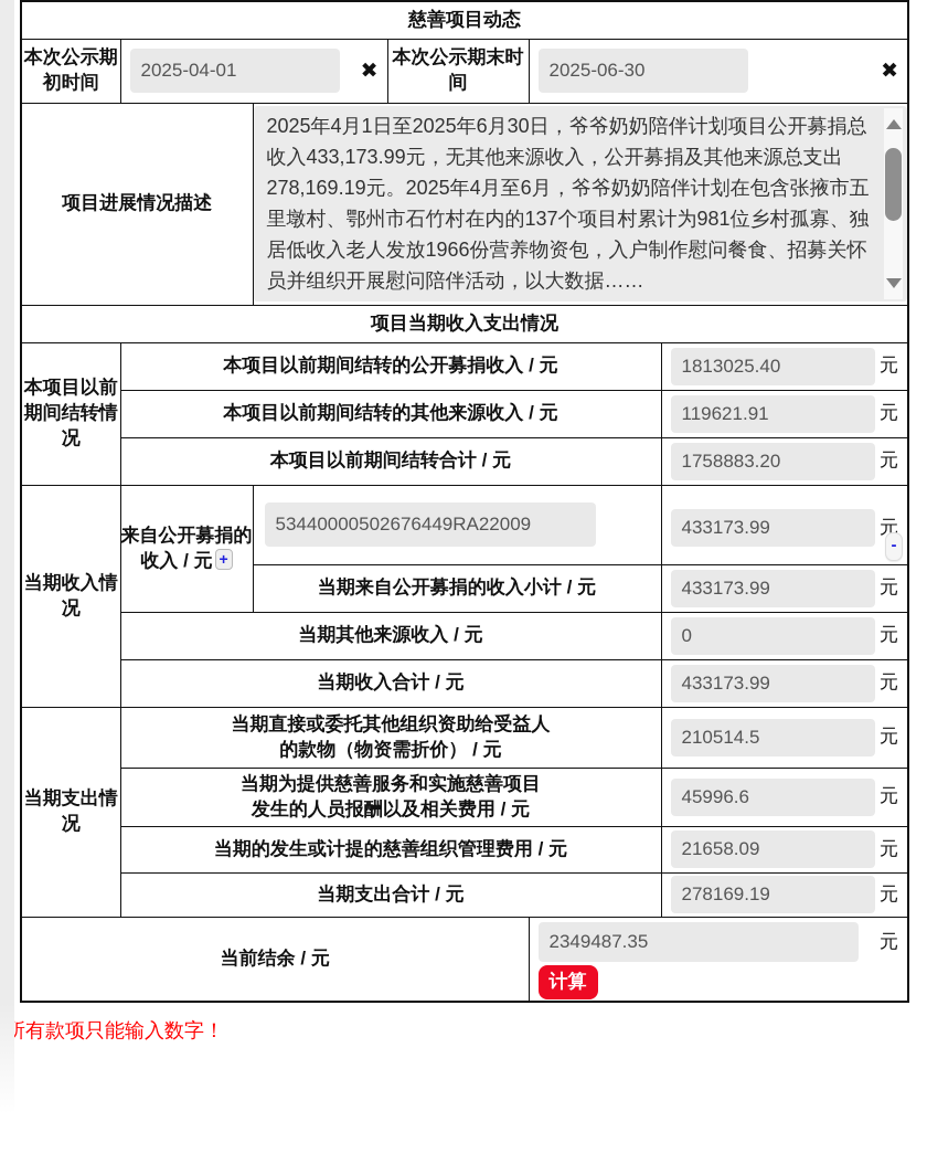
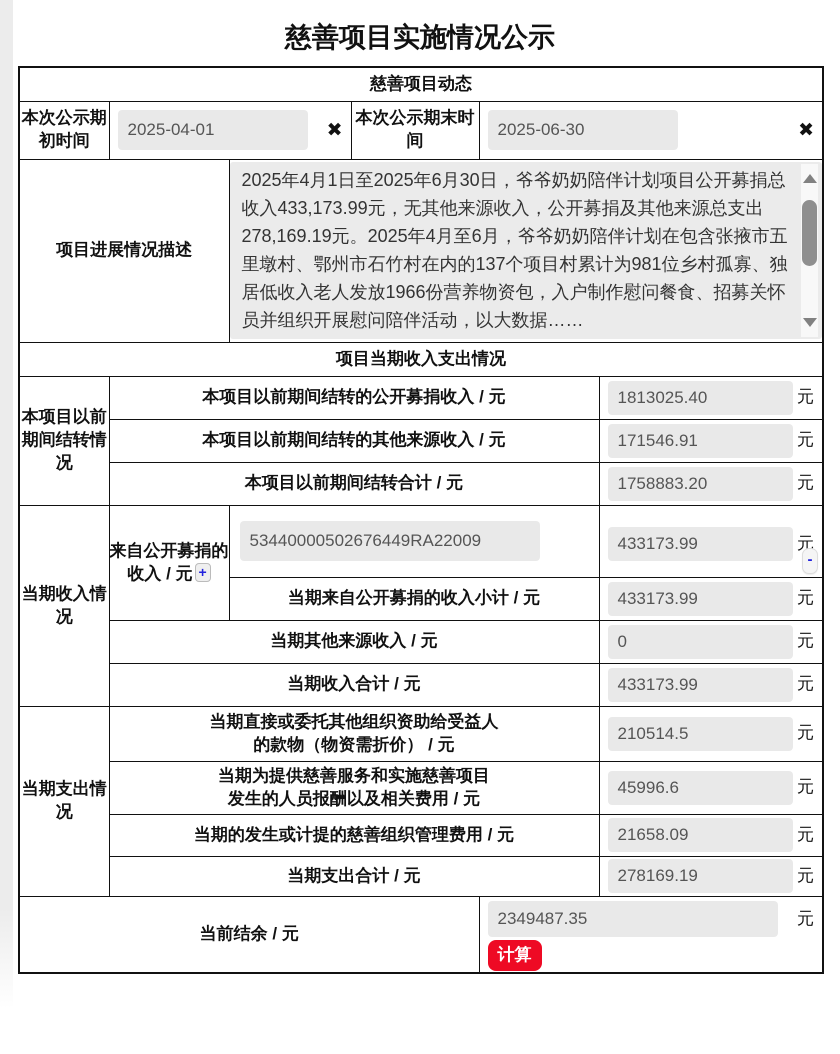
+ 慈善项目实施情况公示
  慈善项目动态
  本次公示期初时间	2025-04-01 ✖	本次公示期末时间	2025-06-30 ✖
  项目进展情况描述	2025年4月1日至2025年6月30日，爷爷奶奶陪伴计划项目公开募捐总收入433,173.99元，无其他来源收入，公开募捐及其他来源总支出278,169.19元。2025年4月至6月，爷爷奶奶陪伴计划在包含张掖市五里墩村、鄂州市石竹村在内的137个项目村累计为981位乡村孤寡、独居低收入老人发放1966份营养物资包，入户制作慰问餐食、招募关怀员并组织开展慰问陪伴活动，以大数据……
  项目当期收入支出情况
  本项目以前期间结转情况	本项目以前期间结转的公开募捐收入 / 元	1813025.40 元
- 本项目以前期间结转的其他来源收入 / 元	119621.91 元
+ 本项目以前期间结转的其他来源收入 / 元	171546.91 元
  本项目以前期间结转合计 / 元	1758883.20 元
  当期收入情况	来自公开募捐的收入 / 元 +	53440000502676449RA22009	433173.99 元 -
  当期来自公开募捐的收入小计 / 元	433173.99 元
  当期其他来源收入 / 元	0 元
  当期收入合计 / 元	433173.99 元
  当期支出情况	当期直接或委托其他组织资助给受益人的款物（物资需折价） / 元	210514.5 元
  当期为提供慈善服务和实施慈善项目发生的人员报酬以及相关费用 / 元	45996.6 元
  当期的发生或计提的慈善组织管理费用 / 元	21658.09 元
  当期支出合计 / 元	278169.19 元
  当前结余 / 元	2349487.35 元 计算
- 所有款项只能输入数字！
